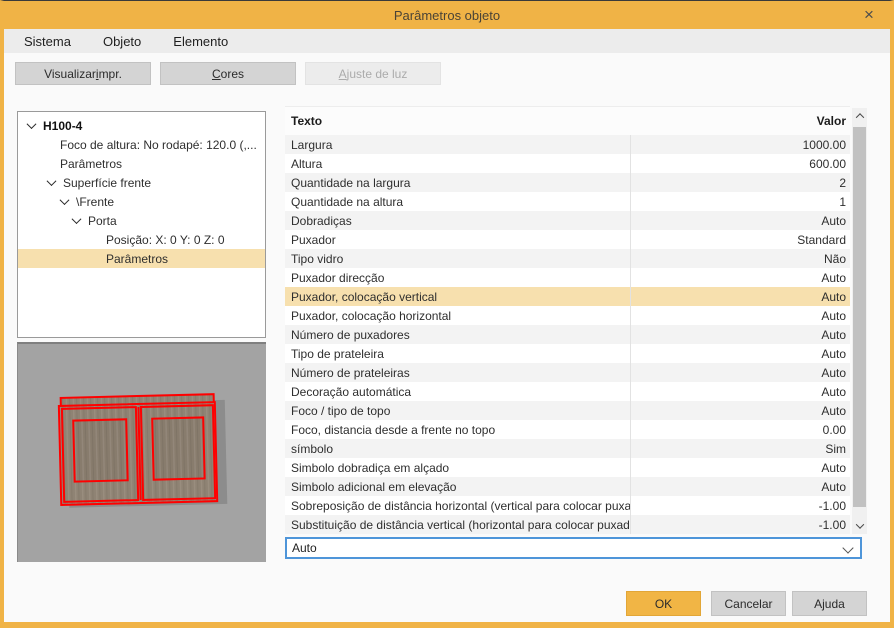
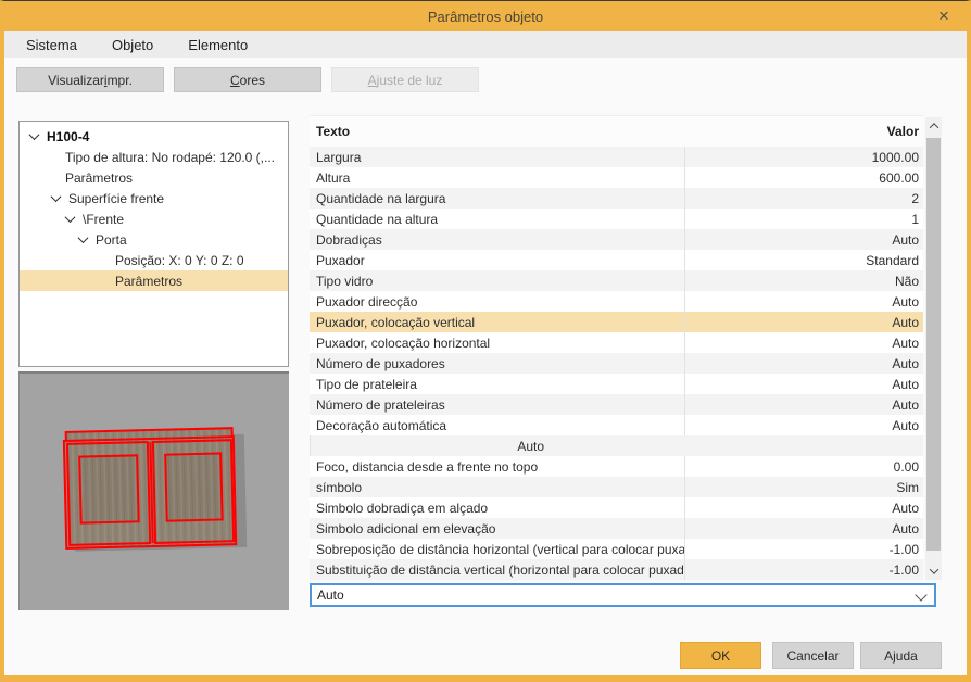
  Parâmetros objeto
  ×
  Sistema
  Objeto
  Elemento
  Visualizar
  i
  mpr.
  C
  ores
  A
  juste de luz
  H100-4
- Foco de altura: No rodapé: 120.0 (,...
+ Tipo de altura: No rodapé: 120.0 (,...
  Parâmetros
  Superfície frente
  \Frente
  Porta
  Posição: X: 0 Y: 0 Z: 0
  Parâmetros
  Texto
  Valor
  Largura
  1000.00
  Altura
  600.00
  Quantidade na largura
  2
  Quantidade na altura
  1
  Dobradiças
  Auto
  Puxador
  Standard
  Tipo vidro
  Não
  Puxador direcção
  Auto
  Puxador, colocação vertical
  Auto
  Puxador, colocação horizontal
  Auto
  Número de puxadores
  Auto
  Tipo de prateleira
  Auto
  Número de prateleiras
  Auto
  Decoração automática
  Auto
- Foco / tipo de topo
  Auto
  Foco, distancia desde a frente no topo
  0.00
  símbolo
  Sim
  Simbolo dobradiça em alçado
  Auto
  Simbolo adicional em elevação
  Auto
  Sobreposição de distância horizontal (vertical para colocar puxa
  -1.00
  Substituição de distância vertical (horizontal para colocar puxad
  -1.00
  Auto
  OK
  Cancelar
  Ajuda
